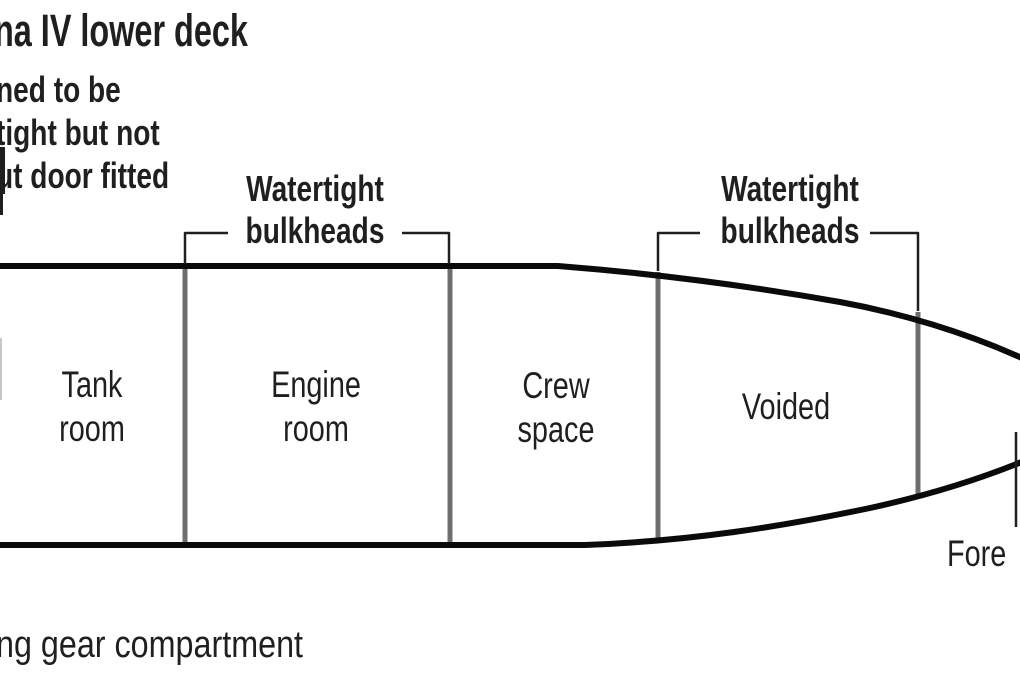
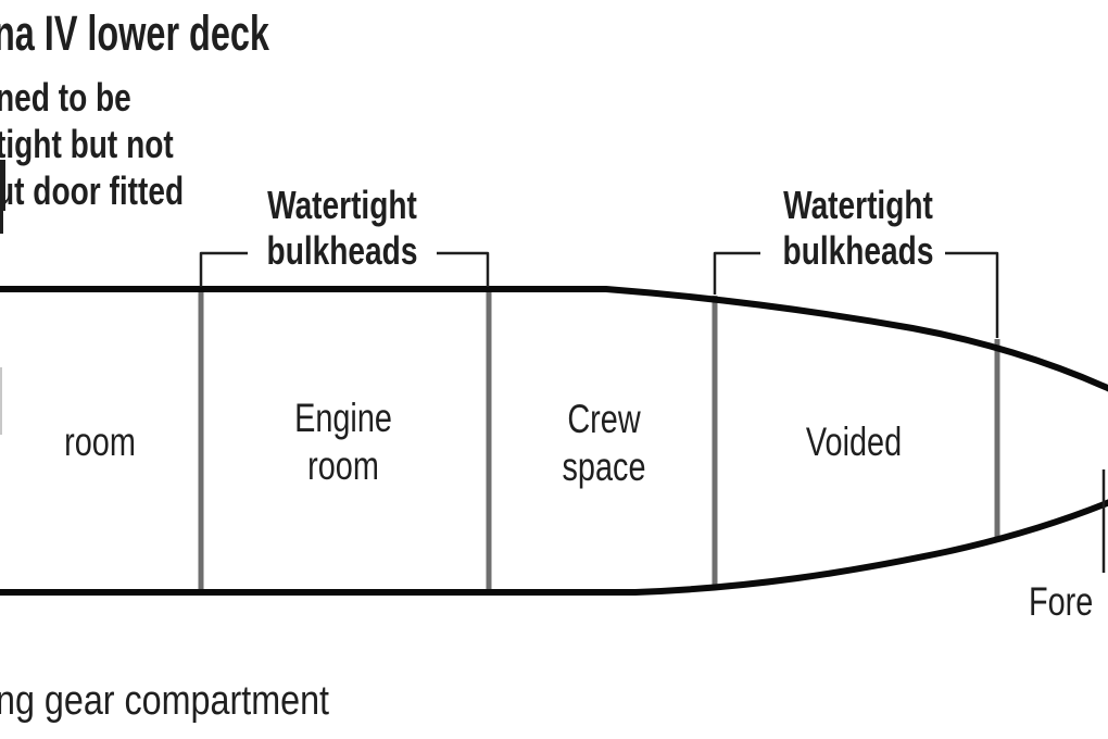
  na IV lower deck
  ned to be
  tight but not
  ut door fitted
  Watertight
  bulkheads
  Watertight
  bulkheads
- Tank
  room
  Engine
  room
  Crew
  space
  Voided
  Fore
  ng gear compartment
